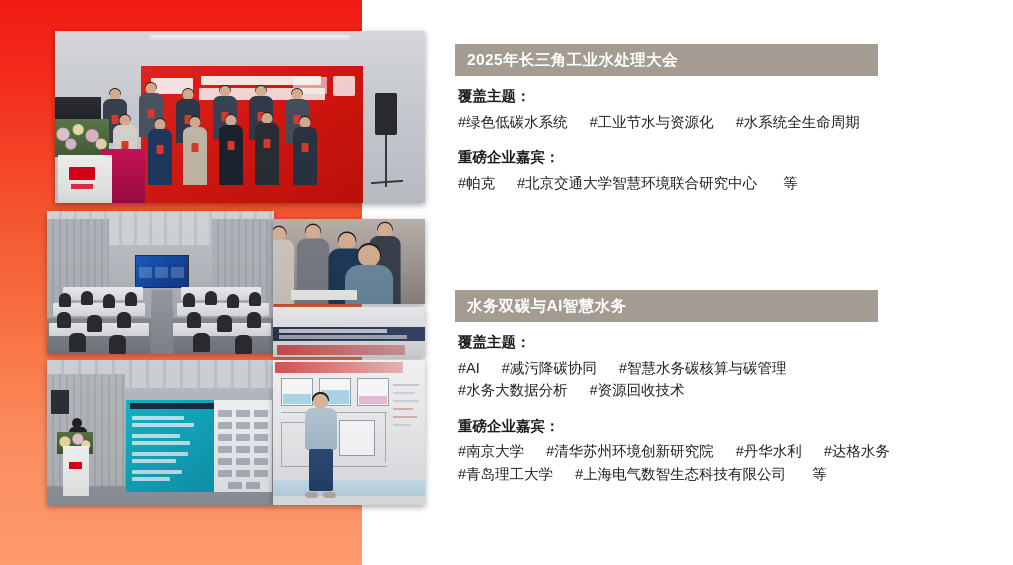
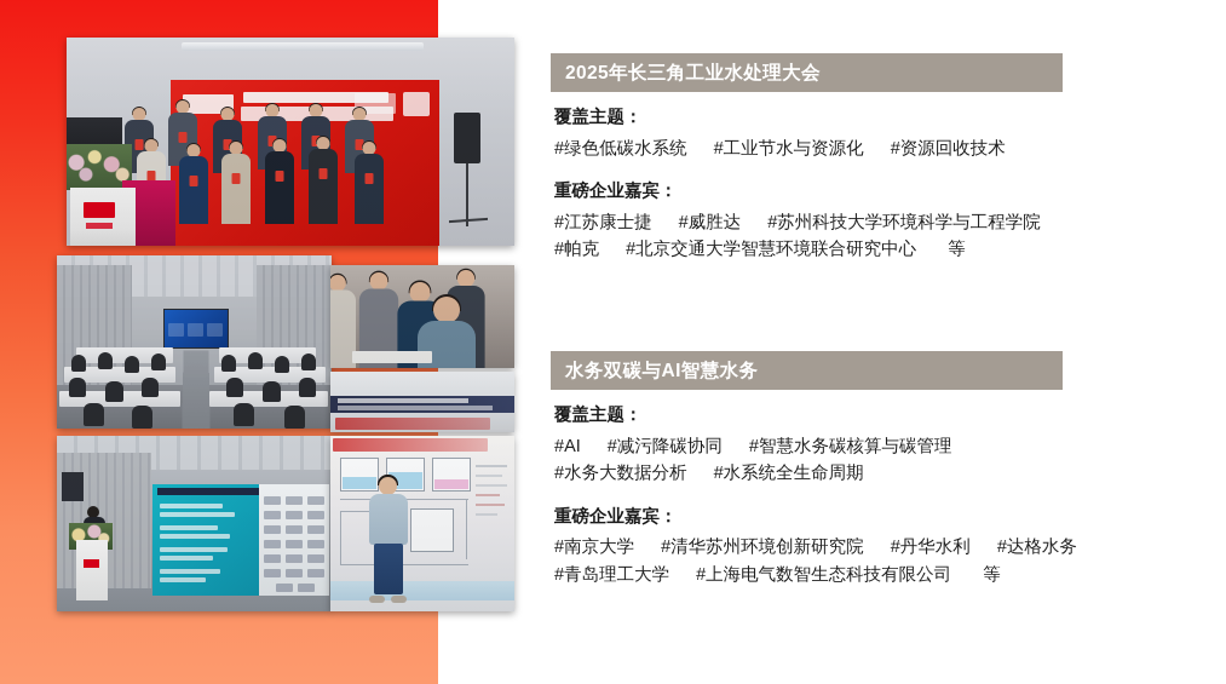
  2025年长三角工业水处理大会
  覆盖主题：
- #绿色低碳水系统 #工业节水与资源化 #水系统全生命周期
+ #绿色低碳水系统 #工业节水与资源化 #资源回收技术
  重磅企业嘉宾：
+ #江苏康士捷 #威胜达 #苏州科技大学环境科学与工程学院
  #帕克 #北京交通大学智慧环境联合研究中心 等
  水务双碳与AI智慧水务
  覆盖主题：
  #AI #减污降碳协同 #智慧水务碳核算与碳管理
- #水务大数据分析 #资源回收技术
+ #水务大数据分析 #水系统全生命周期
  重磅企业嘉宾：
  #南京大学 #清华苏州环境创新研究院 #丹华水利 #达格水务
  #青岛理工大学 #上海电气数智生态科技有限公司 等
